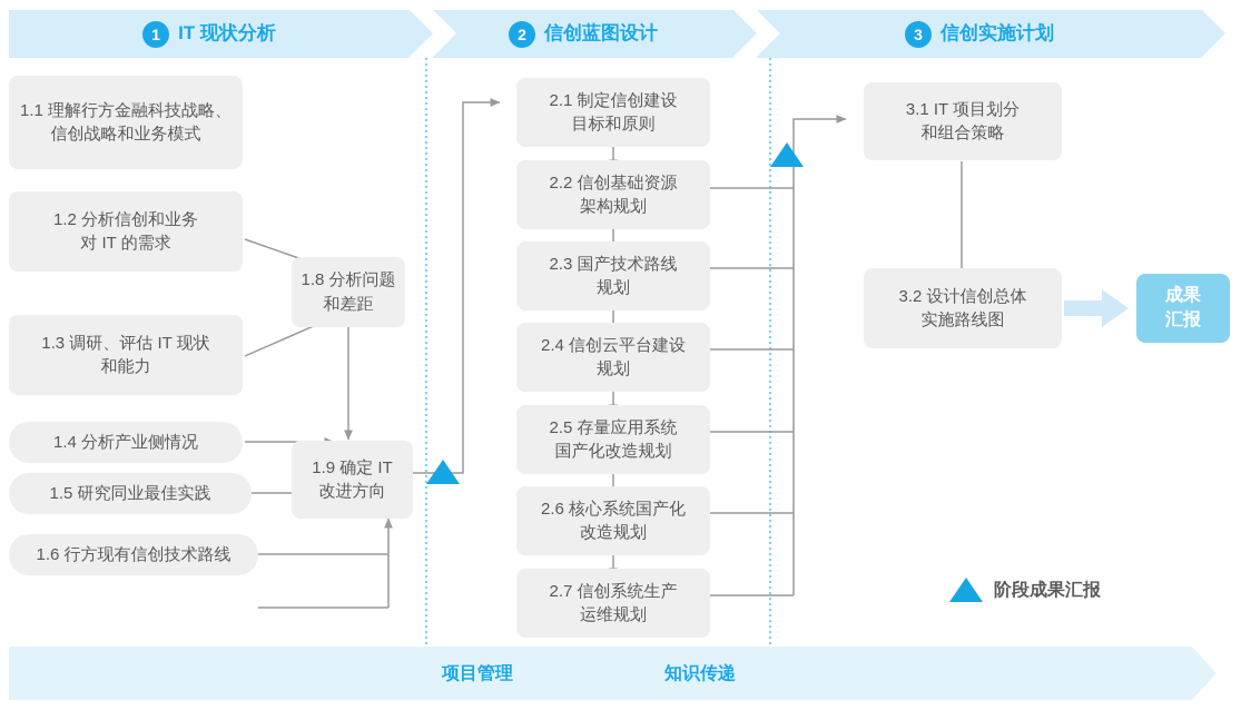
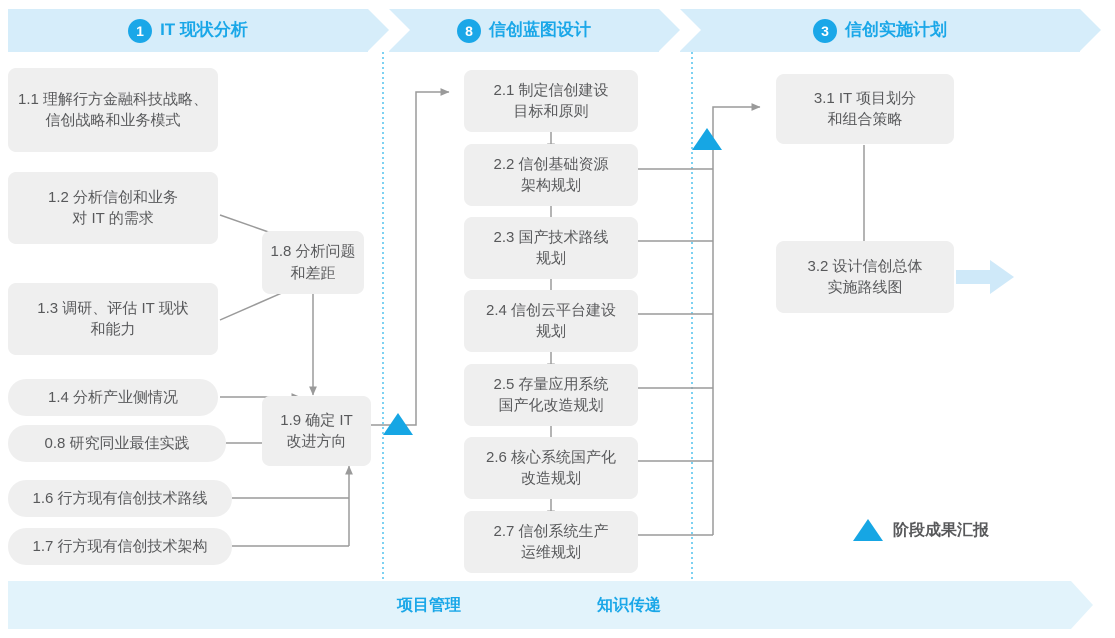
  1
  IT 现状分析
- 2
+ 8
  信创蓝图设计
  3
  信创实施计划
  1.1 理解行方金融科技战略、
  信创战略和业务模式
  1.2 分析信创和业务
  对 IT 的需求
  1.3 调研、评估 IT 现状
  和能力
  1.4 分析产业侧情况
- 1.5 研究同业最佳实践
+ 0.8 研究同业最佳实践
  1.6 行方现有信创技术路线
+ 1.7 行方现有信创技术架构
  1.8 分析问题
  和差距
  1.9 确定 IT
  改进方向
  2.1 制定信创建设
  目标和原则
  2.2 信创基础资源
  架构规划
  2.3 国产技术路线
  规划
  2.4 信创云平台建设
  规划
  2.5 存量应用系统
  国产化改造规划
  2.6 核心系统国产化
  改造规划
  2.7 信创系统生产
  运维规划
  3.1 IT 项目划分
  和组合策略
  3.2 设计信创总体
  实施路线图
- 成果
- 汇报
  阶段成果汇报
  项目管理
  知识传递
